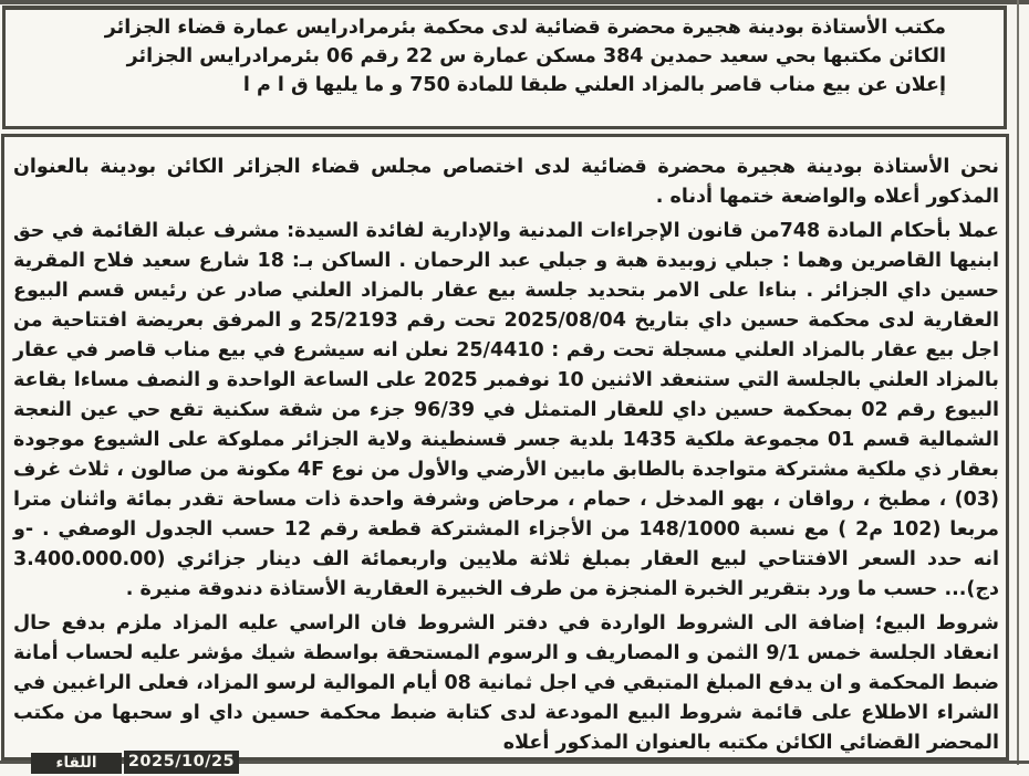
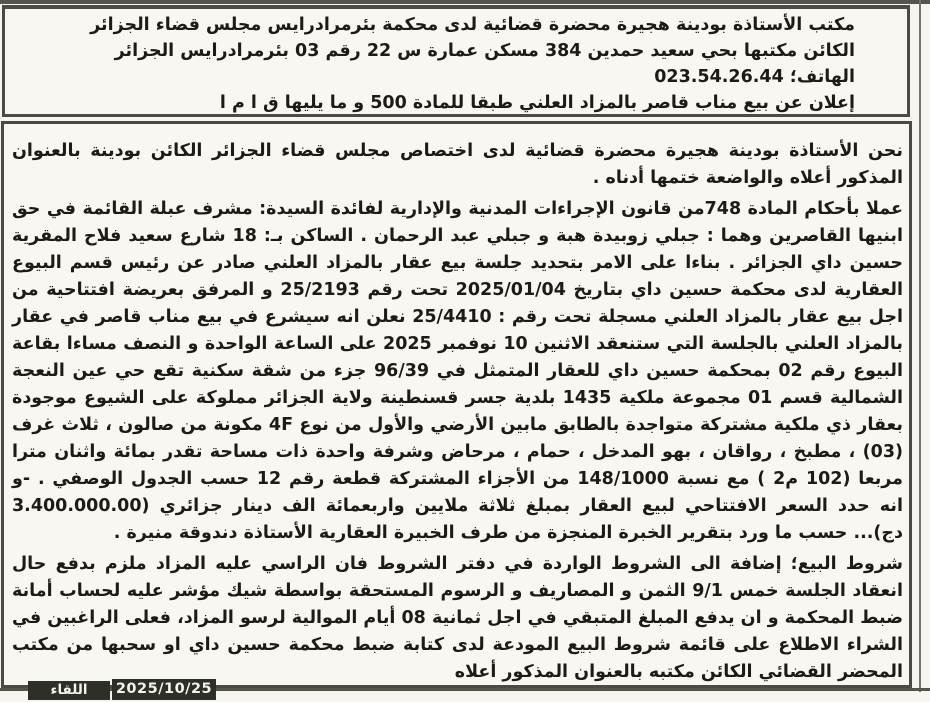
- مكتب الأستاذة بودينة هجيرة محضرة قضائية لدى محكمة بئرمرادرايس عمارة قضاء الجزائر
+ مكتب الأستاذة بودينة هجيرة محضرة قضائية لدى محكمة بئرمرادرايس مجلس قضاء الجزائر
- الكائن مكتبها بحي سعيد حمدين 384 مسكن عمارة س 22 رقم 06 بئرمرادرايس الجزائر
+ الكائن مكتبها بحي سعيد حمدين 384 مسكن عمارة س 22 رقم 03 بئرمرادرايس الجزائر
+ الهاتف؛ 023.54.26.44
- إعلان عن بيع مناب قاصر بالمزاد العلني طبقا للمادة 750 و ما يليها ق ا م ا
+ إعلان عن بيع مناب قاصر بالمزاد العلني طبقا للمادة 500 و ما يليها ق ا م ا
  نحن الأستاذة بودينة هجيرة محضرة قضائية لدى اختصاص مجلس قضاء الجزائر الكائن بودينة بالعنوان المذكور أعلاه والواضعة ختمها أدناه .
- عملا بأحكام المادة 748من قانون الإجراءات المدنية والإدارية لفائدة السيدة: مشرف عبلة القائمة في حق ابنيها القاصرين وهما : جبلي زوبيدة هبة و جبلي عبد الرحمان . الساكن بـ: 18 شارع سعيد فلاح المقرية حسين داي الجزائر . بناءا على الامر بتحديد جلسة بيع عقار بالمزاد العلني صادر عن رئيس قسم البيوع العقارية لدى محكمة حسين داي بتاريخ 2025/08/04 تحت رقم 25/2193 و المرفق بعريضة افتتاحية من اجل بيع عقار بالمزاد العلني مسجلة تحت رقم : 25/4410 نعلن انه سيشرع في بيع مناب قاصر في عقار بالمزاد العلني بالجلسة التي ستنعقد الاثنين 10 نوفمبر 2025 على الساعة الواحدة و النصف مساءا بقاعة البيوع رقم 02 بمحكمة حسين داي للعقار المتمثل في 96/39 جزء من شقة سكنية تقع حي عين النعجة الشمالية قسم 01 مجموعة ملكية 1435 بلدية جسر قسنطينة ولاية الجزائر مملوكة على الشيوع موجودة بعقار ذي ملكية مشتركة متواجدة بالطابق مابين الأرضي والأول من نوع 4F مكونة من صالون ، ثلاث غرف (03) ، مطبخ ، رواقان ، بهو المدخل ، حمام ، مرحاض وشرفة واحدة ذات مساحة تقدر بمائة واثنان مترا مربعا (102 م2 ) مع نسبة 148/1000 من الأجزاء المشتركة قطعة رقم 12 حسب الجدول الوصفي . -و انه حدد السعر الافتتاحي لبيع العقار بمبلغ ثلاثة ملايين واربعمائة الف دينار جزائري (3.400.000.00 دج)... حسب ما ورد بتقرير الخبرة المنجزة من طرف الخبيرة العقارية الأستاذة دندوقة منيرة .
+ عملا بأحكام المادة 748من قانون الإجراءات المدنية والإدارية لفائدة السيدة: مشرف عبلة القائمة في حق ابنيها القاصرين وهما : جبلي زوبيدة هبة و جبلي عبد الرحمان . الساكن بـ: 18 شارع سعيد فلاح المقرية حسين داي الجزائر . بناءا على الامر بتحديد جلسة بيع عقار بالمزاد العلني صادر عن رئيس قسم البيوع العقارية لدى محكمة حسين داي بتاريخ 2025/01/04 تحت رقم 25/2193 و المرفق بعريضة افتتاحية من اجل بيع عقار بالمزاد العلني مسجلة تحت رقم : 25/4410 نعلن انه سيشرع في بيع مناب قاصر في عقار بالمزاد العلني بالجلسة التي ستنعقد الاثنين 10 نوفمبر 2025 على الساعة الواحدة و النصف مساءا بقاعة البيوع رقم 02 بمحكمة حسين داي للعقار المتمثل في 96/39 جزء من شقة سكنية تقع حي عين النعجة الشمالية قسم 01 مجموعة ملكية 1435 بلدية جسر قسنطينة ولاية الجزائر مملوكة على الشيوع موجودة بعقار ذي ملكية مشتركة متواجدة بالطابق مابين الأرضي والأول من نوع 4F مكونة من صالون ، ثلاث غرف (03) ، مطبخ ، رواقان ، بهو المدخل ، حمام ، مرحاض وشرفة واحدة ذات مساحة تقدر بمائة واثنان مترا مربعا (102 م2 ) مع نسبة 148/1000 من الأجزاء المشتركة قطعة رقم 12 حسب الجدول الوصفي . -و انه حدد السعر الافتتاحي لبيع العقار بمبلغ ثلاثة ملايين واربعمائة الف دينار جزائري (3.400.000.00 دج)... حسب ما ورد بتقرير الخبرة المنجزة من طرف الخبيرة العقارية الأستاذة دندوقة منيرة .
  شروط البيع؛ إضافة الى الشروط الواردة في دفتر الشروط فان الراسي عليه المزاد ملزم بدفع حال انعقاد الجلسة خمس 9/1 الثمن و المصاريف و الرسوم المستحقة بواسطة شيك مؤشر عليه لحساب أمانة ضبط المحكمة و ان يدفع المبلغ المتبقي في اجل ثمانية 08 أيام الموالية لرسو المزاد، فعلى الراغبين في الشراء الاطلاع على قائمة شروط البيع المودعة لدى كتابة ضبط محكمة حسين داي او سحبها من مكتب المحضر القضائي الكائن مكتبه بالعنوان المذكور أعلاه
  اللقاء
  2025/10/25
